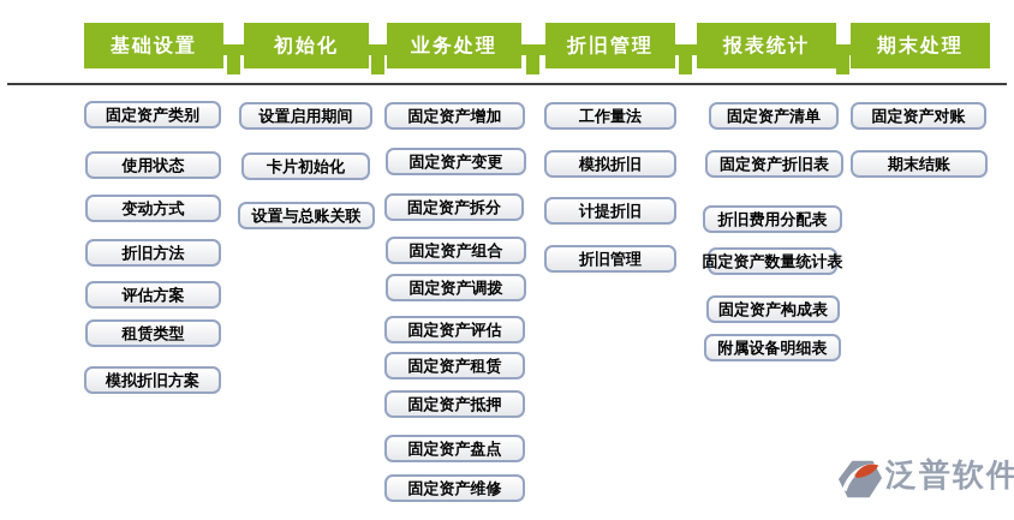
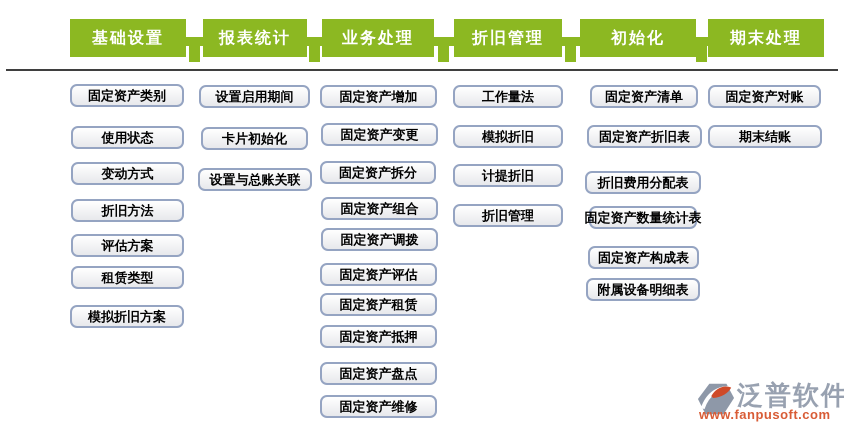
  基础设置
- 初始化
+ 报表统计
  业务处理
  折旧管理
- 报表统计
+ 初始化
  期末处理
  固定资产类别
  使用状态
  变动方式
  折旧方法
  评估方案
  租赁类型
  模拟折旧方案
  设置启用期间
  卡片初始化
  设置与总账关联
  固定资产增加
  固定资产变更
  固定资产拆分
  固定资产组合
  固定资产调拨
  固定资产评估
  固定资产租赁
  固定资产抵押
  固定资产盘点
  固定资产维修
  工作量法
  模拟折旧
  计提折旧
  折旧管理
  固定资产清单
  固定资产折旧表
  折旧费用分配表
  固定资产数量统计表
  固定资产构成表
  附属设备明细表
  固定资产对账
  期末结账
  泛普软件
+ www.fanpusoft.com
